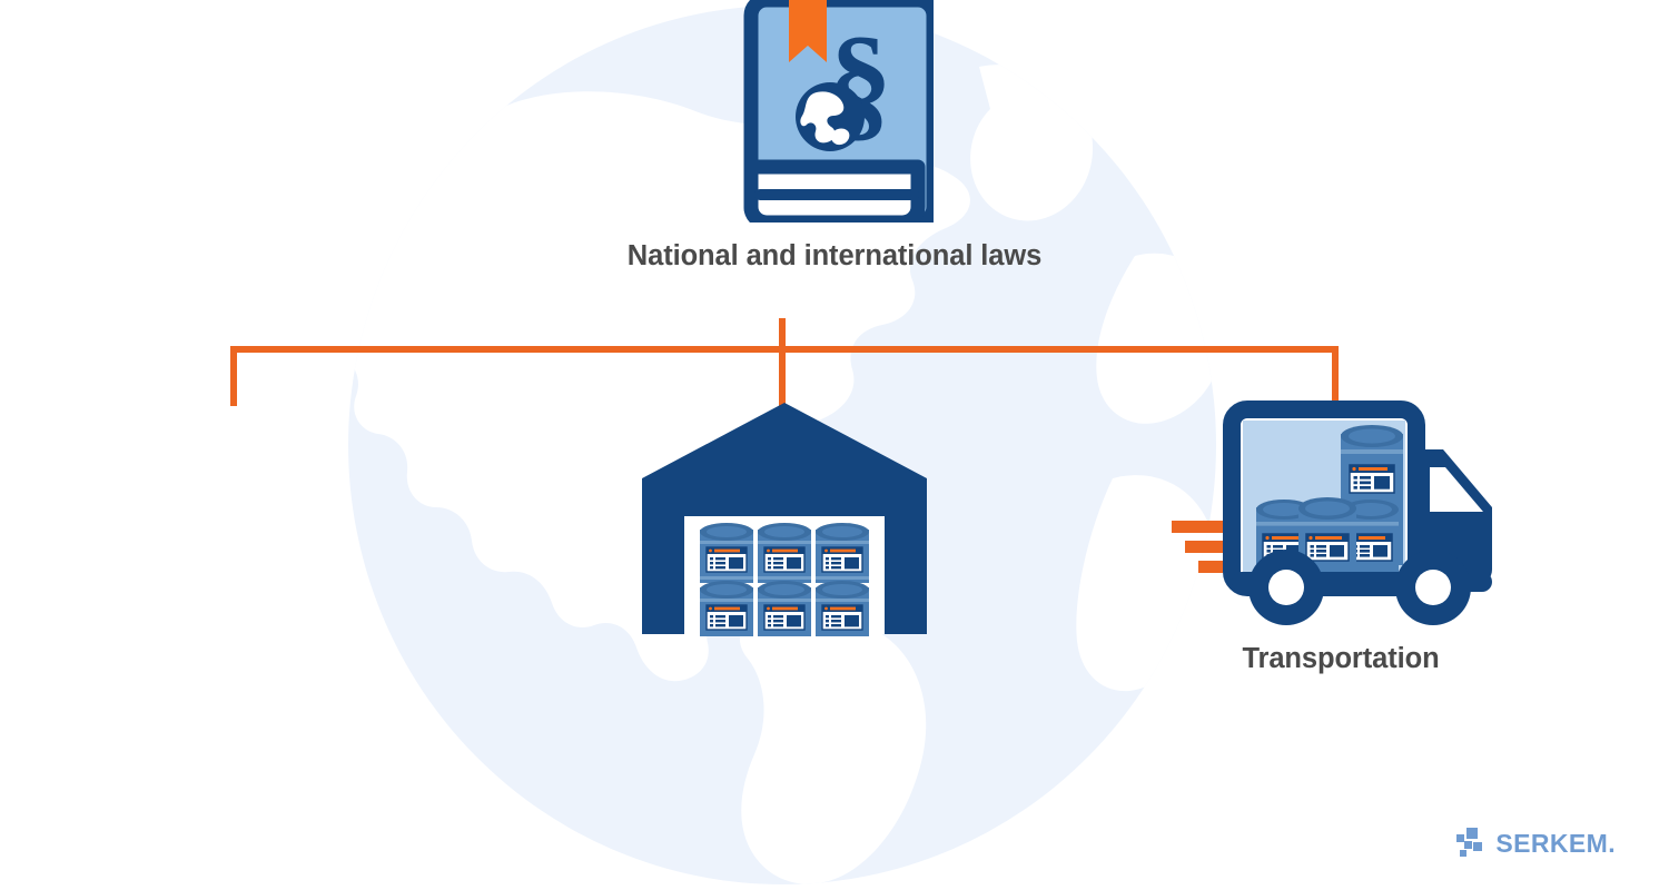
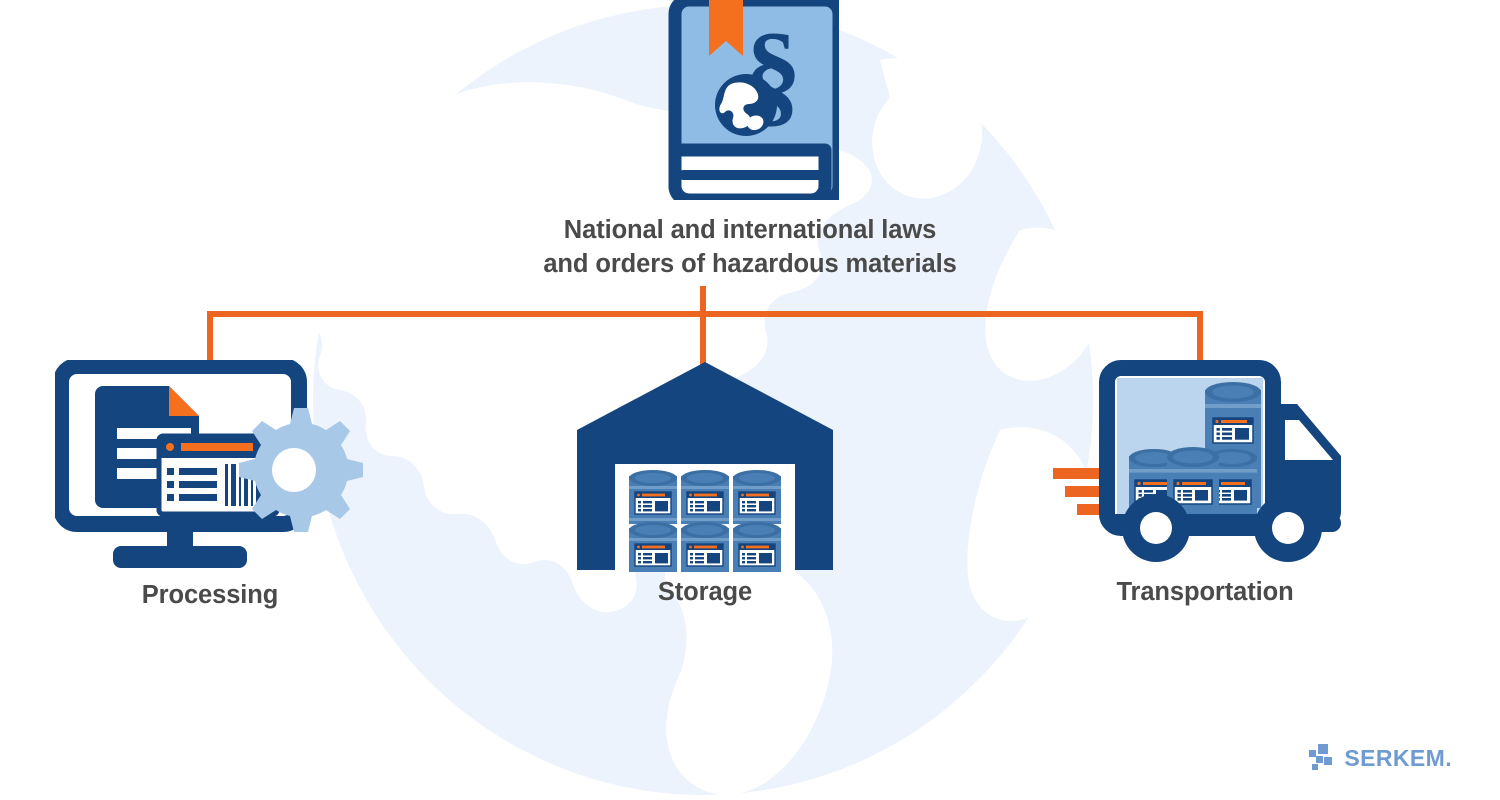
  §
  National and international laws
+ and orders of hazardous materials
+ Processing
+ Storage
  Transportation
  SERKEM.
